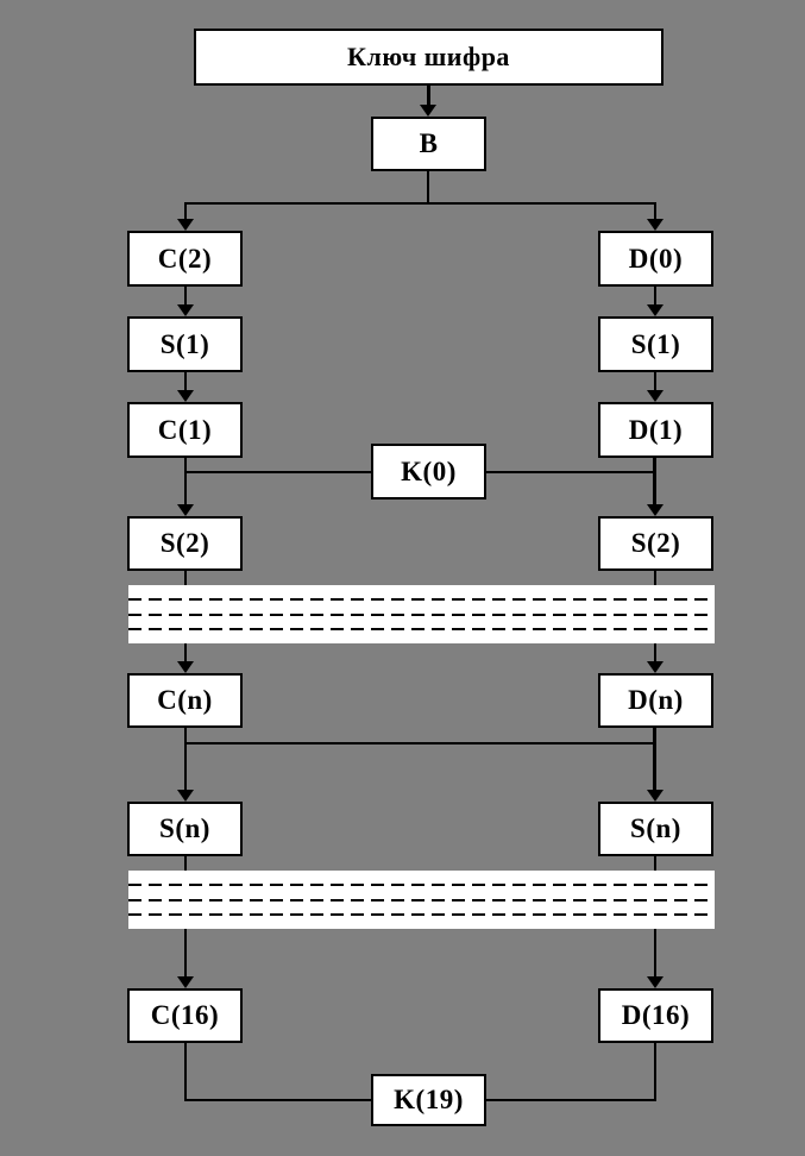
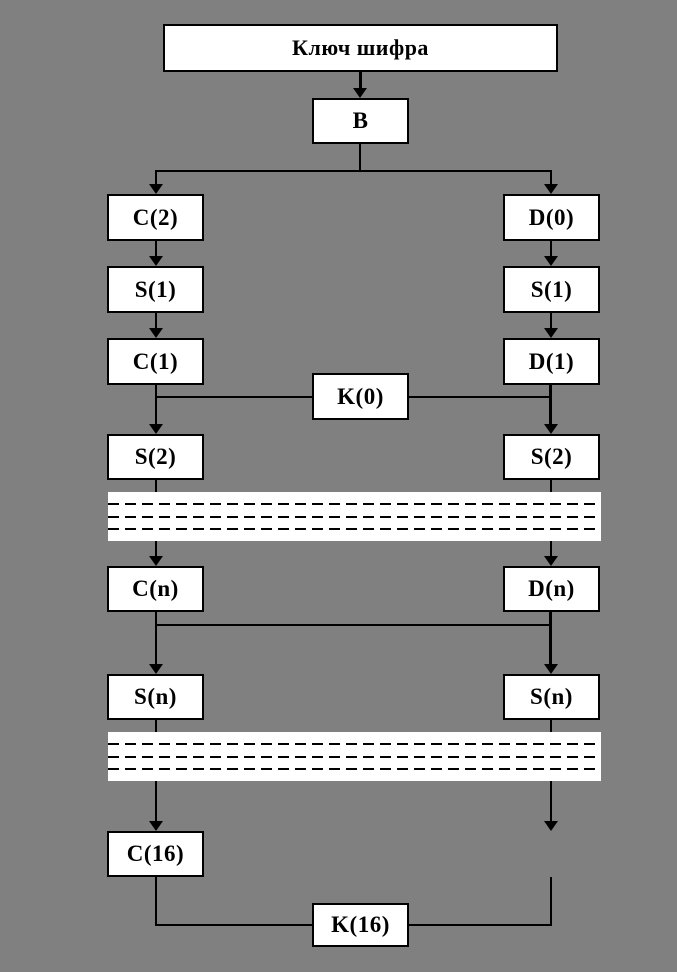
  Ключ шифра
  B
  C(2)
  D(0)
  S(1)
  S(1)
  C(1)
  D(1)
  K(0)
  S(2)
  S(2)
  C(n)
  D(n)
  S(n)
  S(n)
  C(16)
- D(16)
- K(19)
+ K(16)
